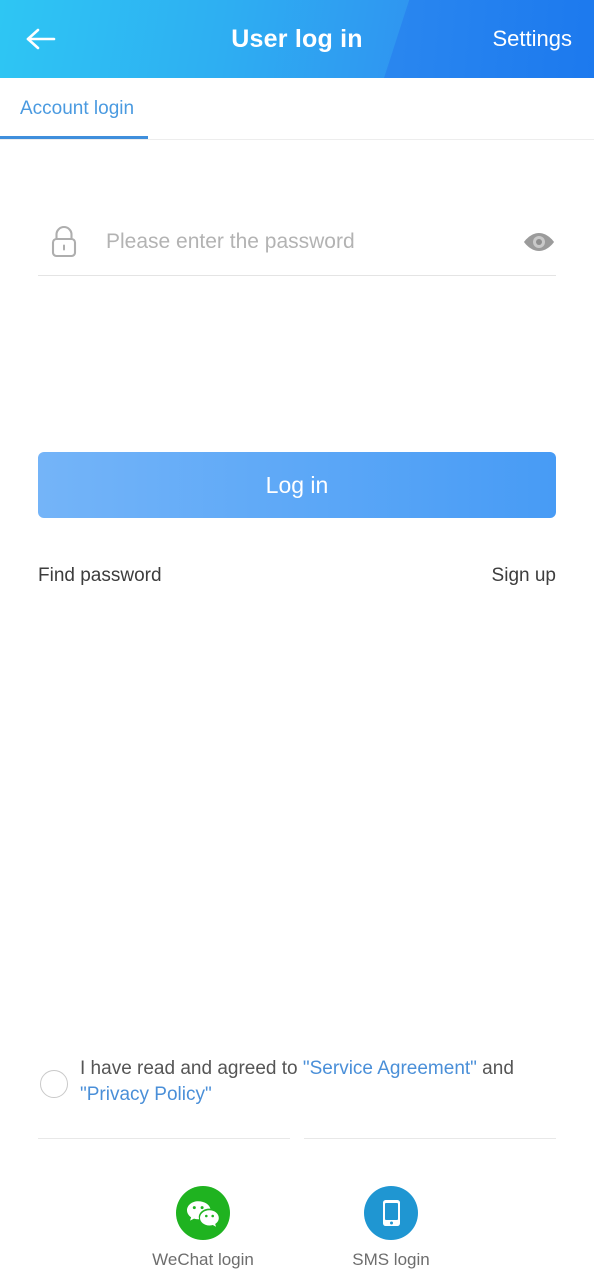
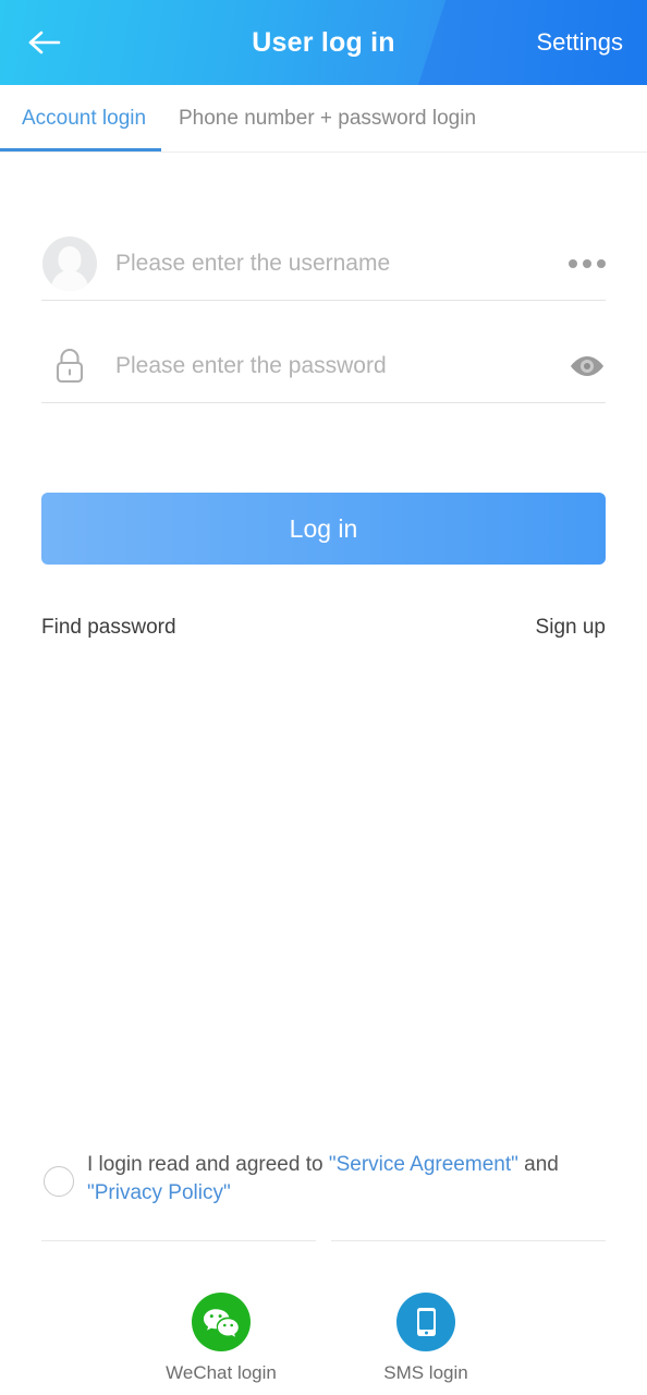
  User log in
  Settings
  Account login
+ Phone number + password login
+ Please enter the username
  Please enter the password
  Log in
  Find password
  Sign up
- I have read and agreed to "Service Agreement" and "Privacy Policy"
+ I login read and agreed to "Service Agreement" and "Privacy Policy"
  WeChat login
  SMS login
